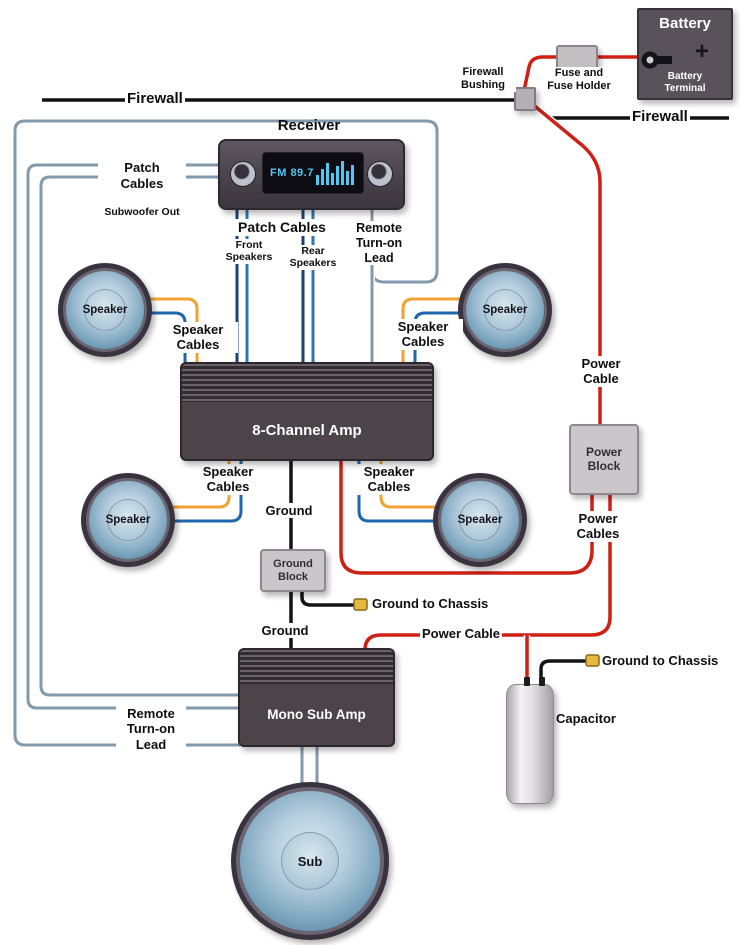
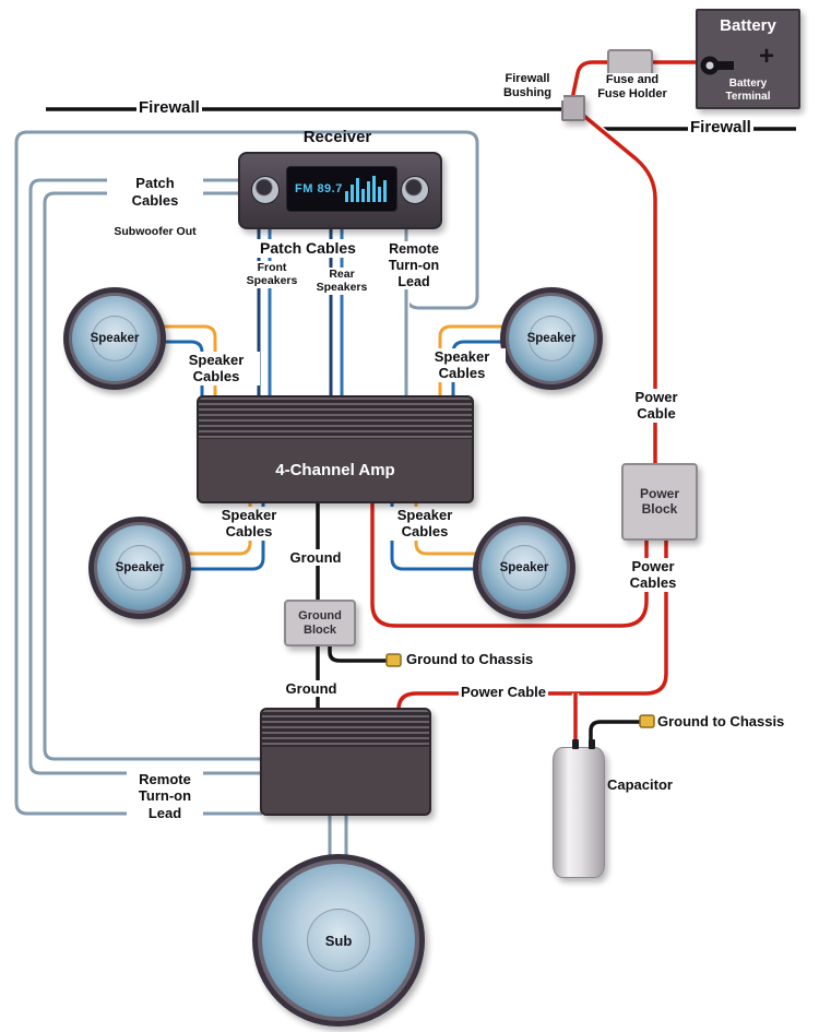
  Battery
  +
  Battery
  Terminal
  Fuse and
  Fuse Holder
  Firewall
  Bushing
  Firewall
  Firewall
  Receiver
  FM 89.7
  Patch
  Cables
  Subwoofer Out
  Patch Cables
  Front
  Speakers
  Rear
  Speakers
  Remote
  Turn-on
  Lead
  Speaker
  Speaker
  Speaker
  Speaker
  Speaker
  Cables
  Speaker
  Cables
  Speaker
  Cables
  Speaker
  Cables
- 8-Channel Amp
+ 4-Channel Amp
- Mono Sub Amp
  Power
  Cable
  Power
  Block
  Power
  Cables
  Ground
  Ground
  Block
  Ground to Chassis
  Ground
  Power Cable
  Ground to Chassis
  Capacitor
  Remote
  Turn-on
  Lead
  Sub
